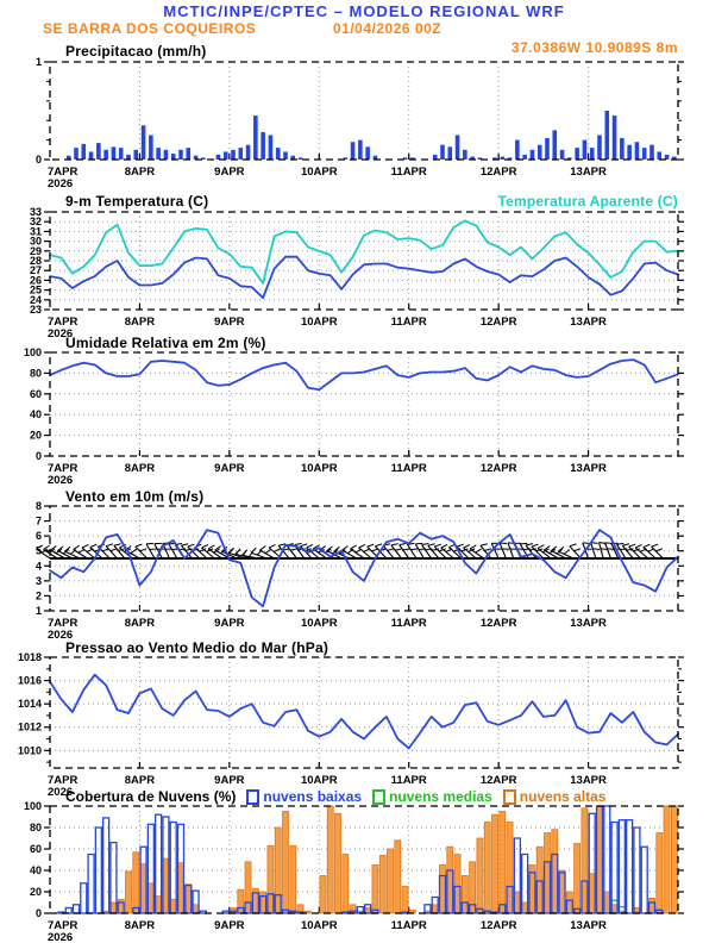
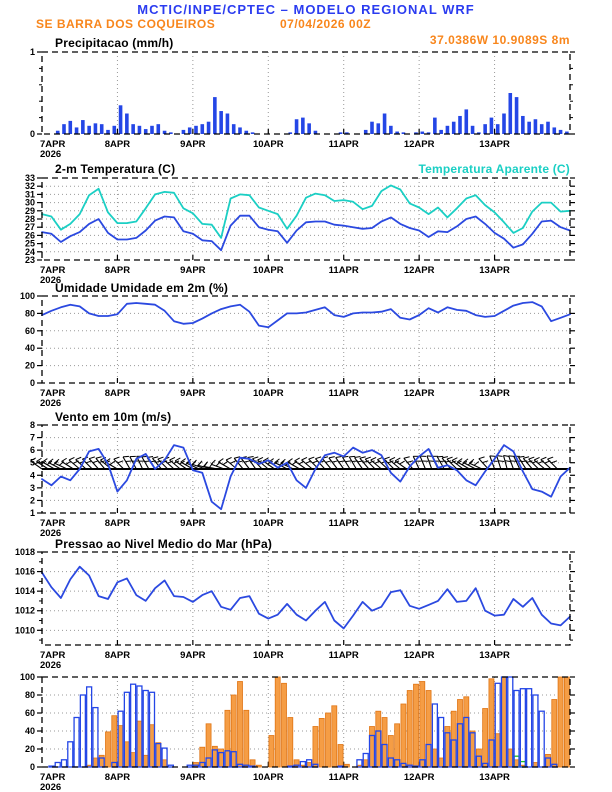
  MCTIC/INPE/CPTEC – MODELO REGIONAL WRF
  SE BARRA DOS COQUEIROS
- 01/04/2026 00Z
+ 07/04/2026 00Z
  37.0386W 10.9089S 8m
  Precipitacao (mm/h)
- 9-m Temperatura (C)
+ 2-m Temperatura (C)
  Temperatura Aparente (C)
- Umidade Relativa em 2m (%)
+ Umidade Umidade em 2m (%)
  Vento em 10m (m/s)
- Pressao ao Vento Medio do Mar (hPa)
+ Pressao ao Nivel Medio do Mar (hPa)
- Cobertura de Nuvens (%)
- nuvens baixas
- nuvens medias
- nuvens altas
  0
  1
  7APR
  2026
  8APR
  9APR
  10APR
  11APR
  12APR
  13APR
  23
  24
  25
  26
  27
  28
  29
  30
  31
  32
  33
  7APR
  2026
  8APR
  9APR
  10APR
  11APR
  12APR
  13APR
  0
  20
  40
  60
  80
  100
  7APR
  2026
  8APR
  9APR
  10APR
  11APR
  12APR
  13APR
  1
  2
  3
  4
  6
  7
  8
  7APR
  2026
  8APR
  9APR
  10APR
  11APR
  12APR
  13APR
  1010
  1012
  1014
  1016
  1018
  7APR
  2026
  8APR
  9APR
  10APR
  11APR
  12APR
  13APR
  0
  20
  40
  60
  80
  100
  7APR
  2026
  8APR
  9APR
  10APR
  11APR
  12APR
  13APR
